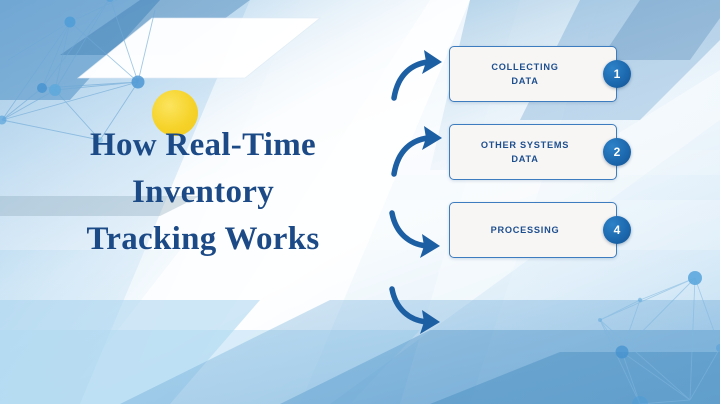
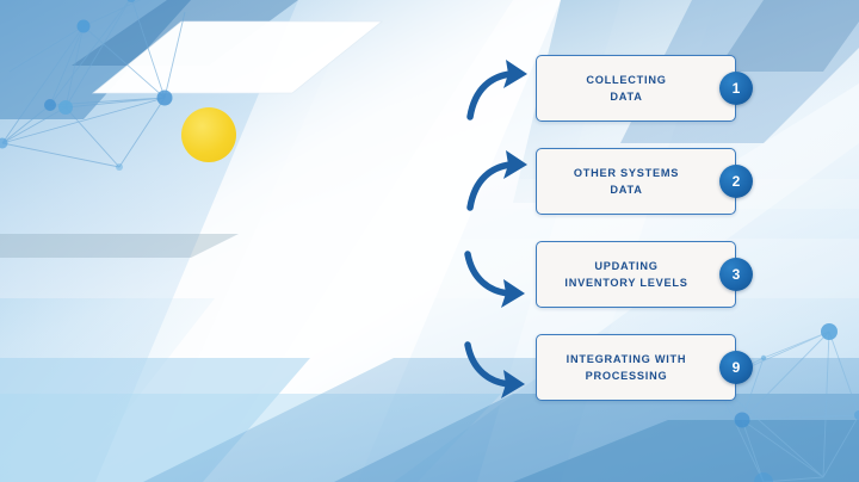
- How Real-Time
- Inventory
- Tracking Works
  COLLECTING
  DATA
  1
  OTHER SYSTEMS
  DATA
  2
+ UPDATING
+ INVENTORY LEVELS
+ 3
+ INTEGRATING WITH
  PROCESSING
- 4
+ 9
